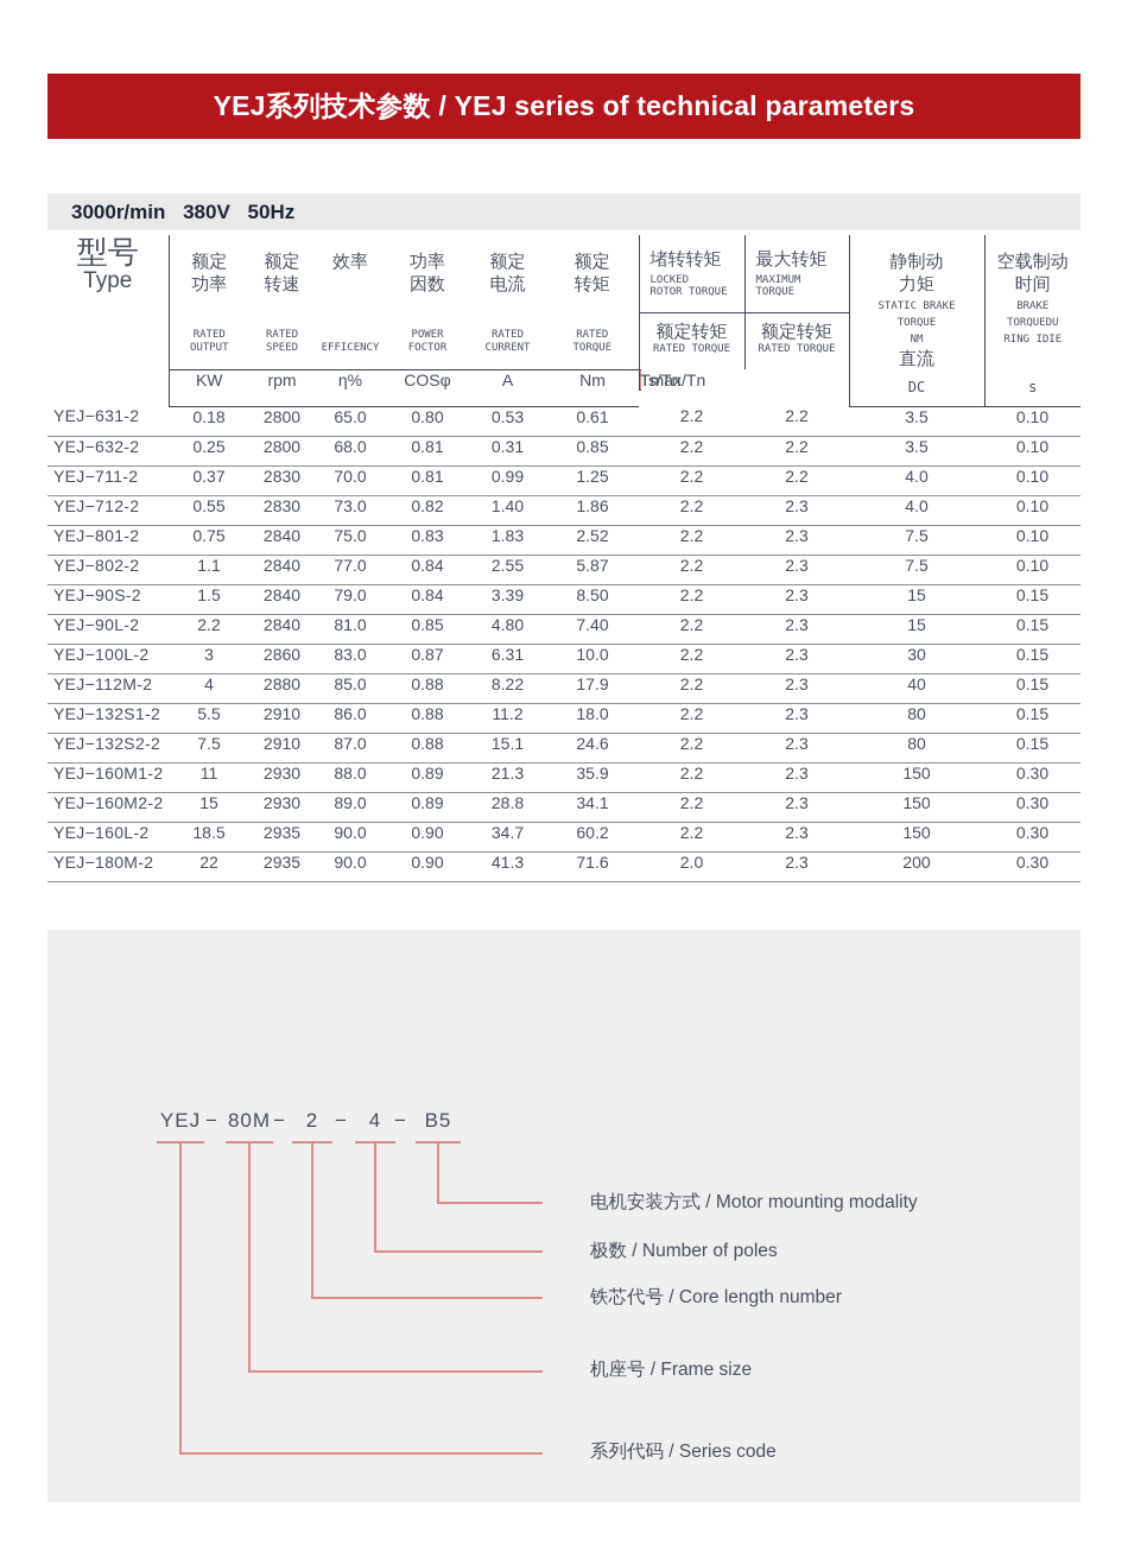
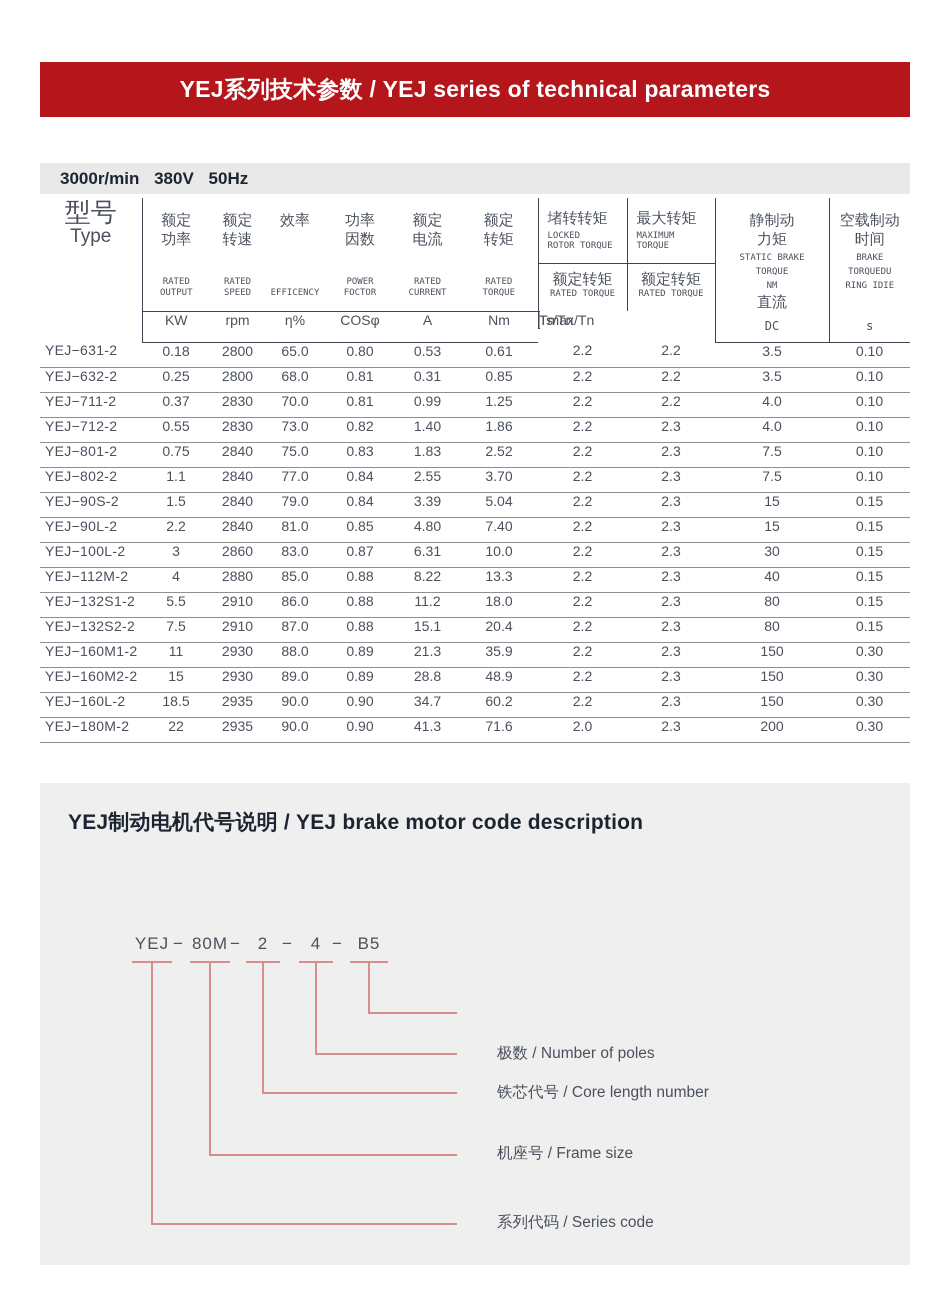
  YEJ系列技术参数 / YEJ series of technical parameters
  3000r/min 380V 50Hz
  型号 Type	额定 功率 RATED OUTPUT	额定 转速 RATED SPEED	效率 EFFICENCY	功率 因数 POWER FOCTOR	额定 电流 RATED CURRENT	额定 转矩 RATED TORQUE	堵转转矩 LOCKED ROTOR TORQUE	最大转矩 MAXIMUM TORQUE	静制动 力矩 STATIC BRAKE TORQUE NM 直流 DC	空载制动 时间 BRAKE TORQUEDU RING IDIE s
  额定转矩 RATED TORQUE	额定转矩 RATED TORQUE
  KW	rpm	η%	COSφ	A	Nm	Tmax/Tn
  YEJ−631-2	0.18	2800	65.0	0.80	0.53	0.61	2.2	2.2	3.5	0.10
  YEJ−632-2	0.25	2800	68.0	0.81	0.31	0.85	2.2	2.2	3.5	0.10
  YEJ−711-2	0.37	2830	70.0	0.81	0.99	1.25	2.2	2.2	4.0	0.10
  YEJ−712-2	0.55	2830	73.0	0.82	1.40	1.86	2.2	2.3	4.0	0.10
  YEJ−801-2	0.75	2840	75.0	0.83	1.83	2.52	2.2	2.3	7.5	0.10
- YEJ−802-2	1.1	2840	77.0	0.84	2.55	5.87	2.2	2.3	7.5	0.10
+ YEJ−802-2	1.1	2840	77.0	0.84	2.55	3.70	2.2	2.3	7.5	0.10
- YEJ−90S-2	1.5	2840	79.0	0.84	3.39	8.50	2.2	2.3	15	0.15
+ YEJ−90S-2	1.5	2840	79.0	0.84	3.39	5.04	2.2	2.3	15	0.15
  YEJ−90L-2	2.2	2840	81.0	0.85	4.80	7.40	2.2	2.3	15	0.15
  YEJ−100L-2	3	2860	83.0	0.87	6.31	10.0	2.2	2.3	30	0.15
- YEJ−112M-2	4	2880	85.0	0.88	8.22	17.9	2.2	2.3	40	0.15
+ YEJ−112M-2	4	2880	85.0	0.88	8.22	13.3	2.2	2.3	40	0.15
  YEJ−132S1-2	5.5	2910	86.0	0.88	11.2	18.0	2.2	2.3	80	0.15
- YEJ−132S2-2	7.5	2910	87.0	0.88	15.1	24.6	2.2	2.3	80	0.15
+ YEJ−132S2-2	7.5	2910	87.0	0.88	15.1	20.4	2.2	2.3	80	0.15
  YEJ−160M1-2	11	2930	88.0	0.89	21.3	35.9	2.2	2.3	150	0.30
- YEJ−160M2-2	15	2930	89.0	0.89	28.8	34.1	2.2	2.3	150	0.30
+ YEJ−160M2-2	15	2930	89.0	0.89	28.8	48.9	2.2	2.3	150	0.30
  YEJ−160L-2	18.5	2935	90.0	0.90	34.7	60.2	2.2	2.3	150	0.30
  YEJ−180M-2	22	2935	90.0	0.90	41.3	71.6	2.0	2.3	200	0.30
+ YEJ制动电机代号说明 / YEJ brake motor code description
  YEJ
  −
  80M
  −
  2
  −
  4
  −
  B5
- 电机安装方式 / Motor mounting modality
  极数 / Number of poles
  铁芯代号 / Core length number
  机座号 / Frame size
  系列代码 / Series code
